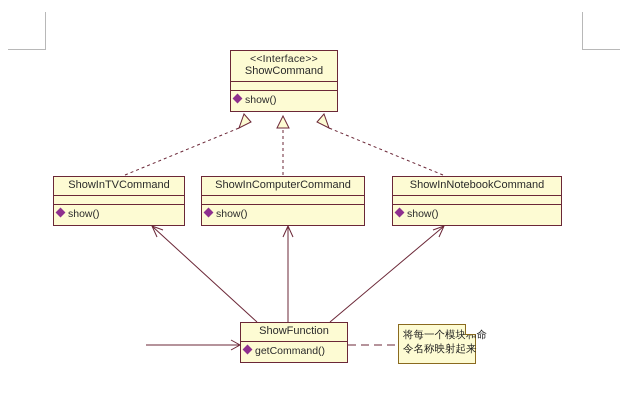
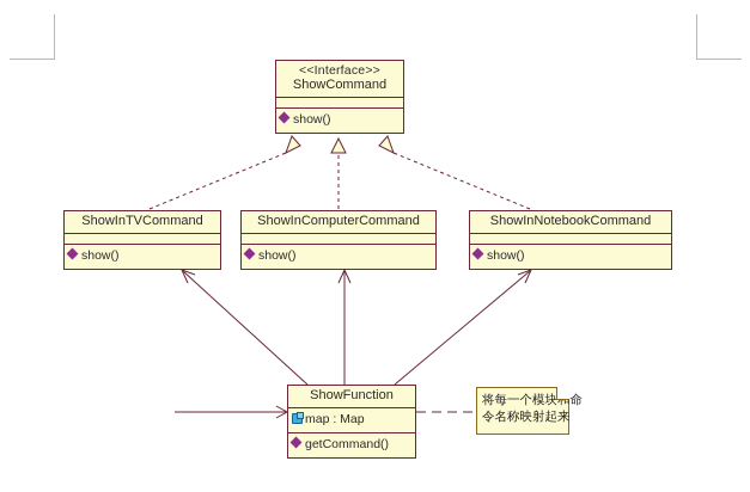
  <<Interface>>
  ShowCommand
  show()
  ShowInTVCommand
  show()
  ShowInComputerCommand
  show()
  ShowInNotebookCommand
  show()
  ShowFunction
+ map : Map
  getCommand()
  将每一个模块和命
  令名称映射起来
